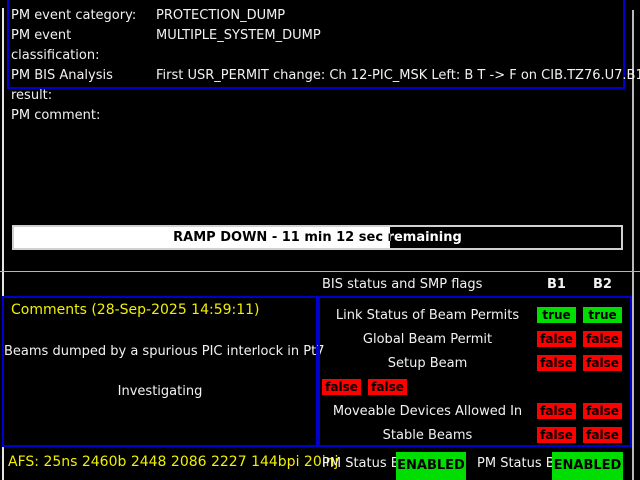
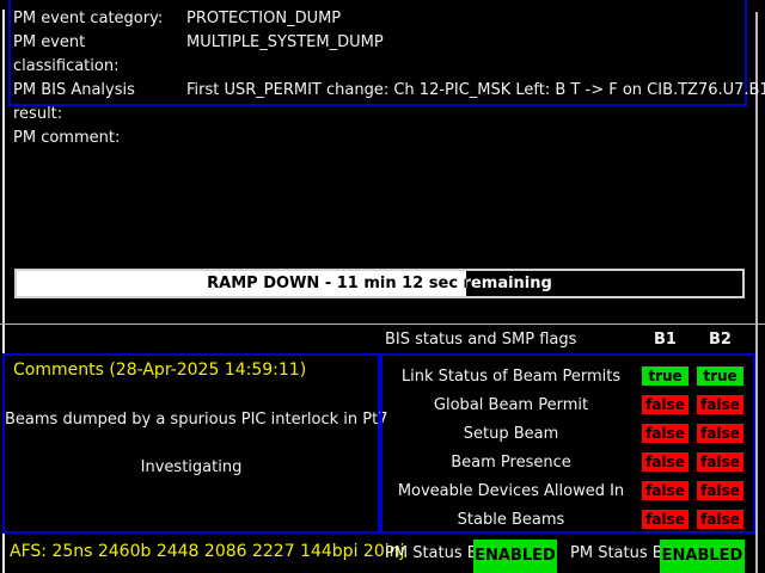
  PM event category:
  PROTECTION_DUMP
  PM event classification:
  MULTIPLE_SYSTEM_DUMP
  PM BIS Analysis result:
  First USR_PERMIT change: Ch 12-PIC_MSK Left: B T -> F on CIB.TZ76.U7.B
  PM comment:
  BIS status and SMP flags
  B1
  B2
- Comments (28-Sep-2025 14:59:11)
+ Comments (28-Apr-2025 14:59:11)
  Beams dumped by a spurious PIC interlock in Pt
  Investigating
  Link Status of Beam Permits
  true
  true
  Global Beam Permit
  false
  false
  Setup Beam
  false
  false
+ Beam Presence
  false
  false
  Moveable Devices Allowed In
  false
  false
  Stable Beams
  false
  false
  AFS: 25ns 2460b 2448 2086 2227 144bpi 20inj
  PM Status
  ENABLED
  PM Status B
  ENABLED
